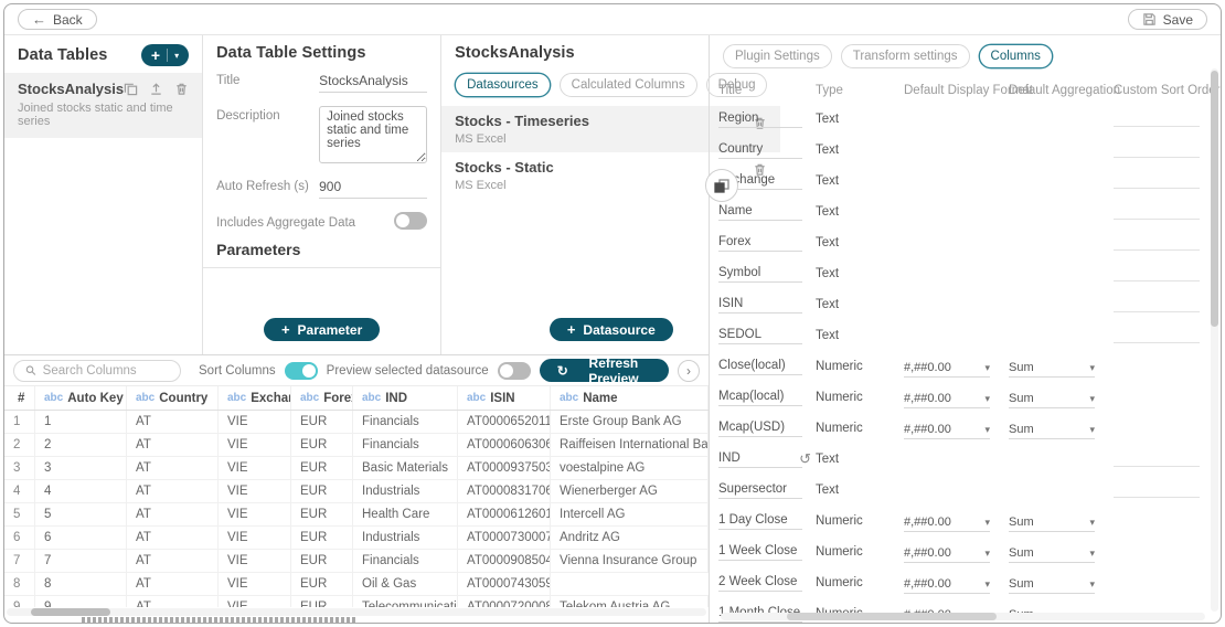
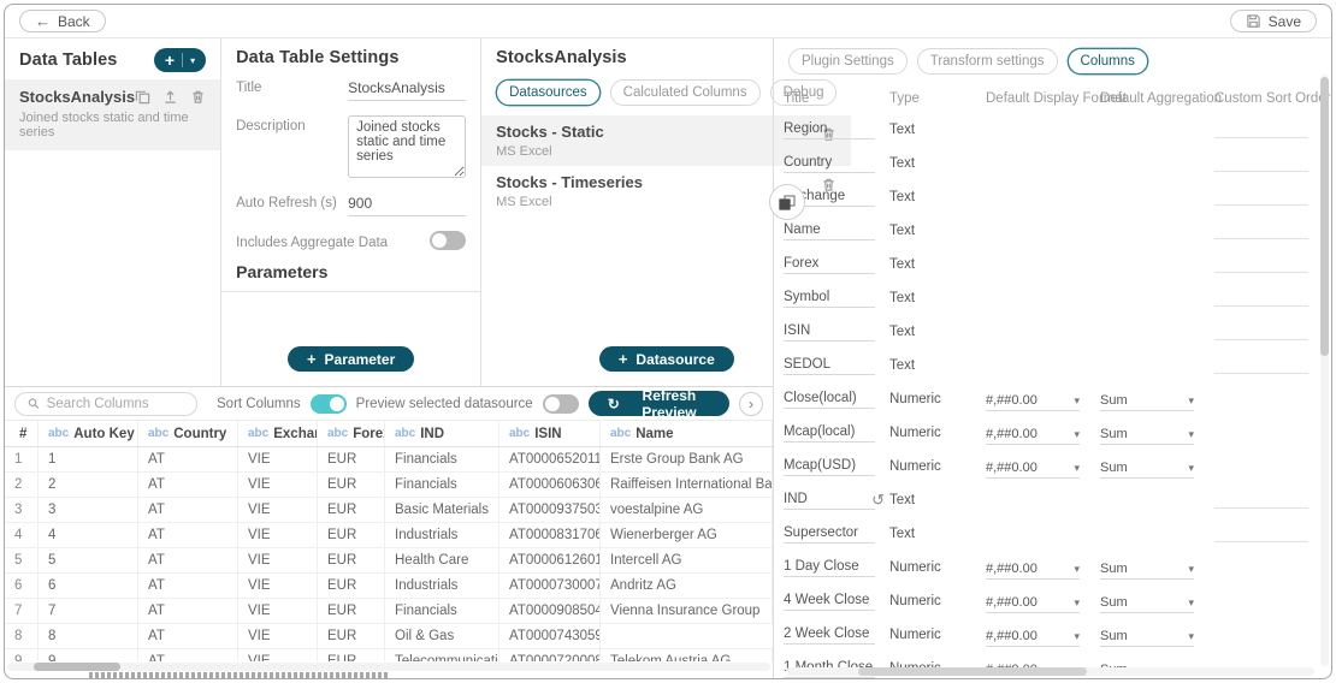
  ←
  Back
  Save
  Data Tables
  +
  ▾
  StocksAnalysis
  Joined stocks static and time series
  Data Table Settings
  Title
  StocksAnalysis
  Description
  Auto Refresh (s)
  900
  Includes Aggregate Data
  Parameters
  +
  Parameter
  StocksAnalysis
  Datasources
  Calculated Columns
  Debug
- Stocks - Timeseries
+ Stocks - Static
  MS Excel
- Stocks - Static
+ Stocks - Timeseries
  MS Excel
  +
  Datasource
  Search Columns
  Sort Columns
  Preview selected datasource
  ↻
  Refresh Preview
  ›
  #
  abc
  Auto Key
  abc
  Country
  abc
  abc
  Fore
  abc
  IND
  abc
  ISIN
  abc
  Name
  1
  1
  AT
  VIE
  EUR
  Financials
  AT0000652011
  Erste Group Bank AG
  2
  2
  AT
  VIE
  EUR
  Financials
  AT0000606306
  Raiffeisen International Ba
  3
  3
  AT
  VIE
  EUR
  Basic Materials
  AT0000937503
  voestalpine AG
  4
  4
  AT
  VIE
  EUR
  Industrials
  AT0000831706
  Wienerberger AG
  5
  5
  AT
  VIE
  EUR
  Health Care
  AT0000612601
  Intercell AG
  6
  6
  AT
  VIE
  EUR
  Industrials
  AT0000730007
  Andritz AG
  7
  7
  AT
  VIE
  EUR
  Financials
  AT0000908504
  Vienna Insurance Group
  8
  8
  AT
  VIE
  EUR
  Oil & Gas
  AT0000743059
  Plugin Settings
  Transform settings
  Columns
  Title
  Type
  Default Display Fo
  Default Aggregatio
  Custom Sort Ord
  Region
  Text
  Country
  Text
  Text
  Name
  Text
  Forex
  Text
  Symbol
  Text
  ISIN
  Text
  SEDOL
  Text
  Close(local)
  Numeric
  #,##0.00
  ▾
  Sum
  ▾
  Mcap(local)
  Numeric
  #,##0.00
  ▾
  Sum
  ▾
  Mcap(USD)
  Numeric
  #,##0.00
  ▾
  Sum
  ▾
  IND
  ↺
  Text
  Supersector
  Text
  1 Day Close
  Numeric
  #,##0.00
  ▾
  Sum
  ▾
- 1 Week Close
+ 4 Week Close
  Numeric
  #,##0.00
  ▾
  Sum
  ▾
  2 Week Close
  Numeric
  #,##0.00
  ▾
  Sum
  ▾
